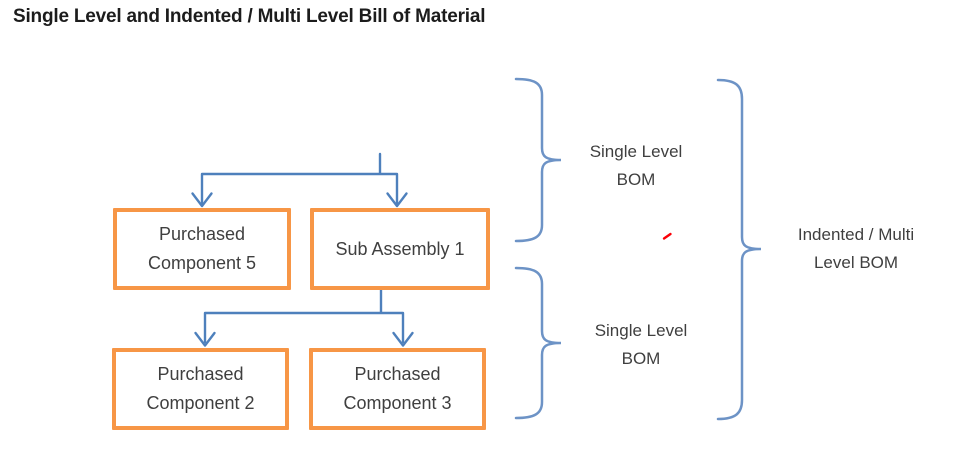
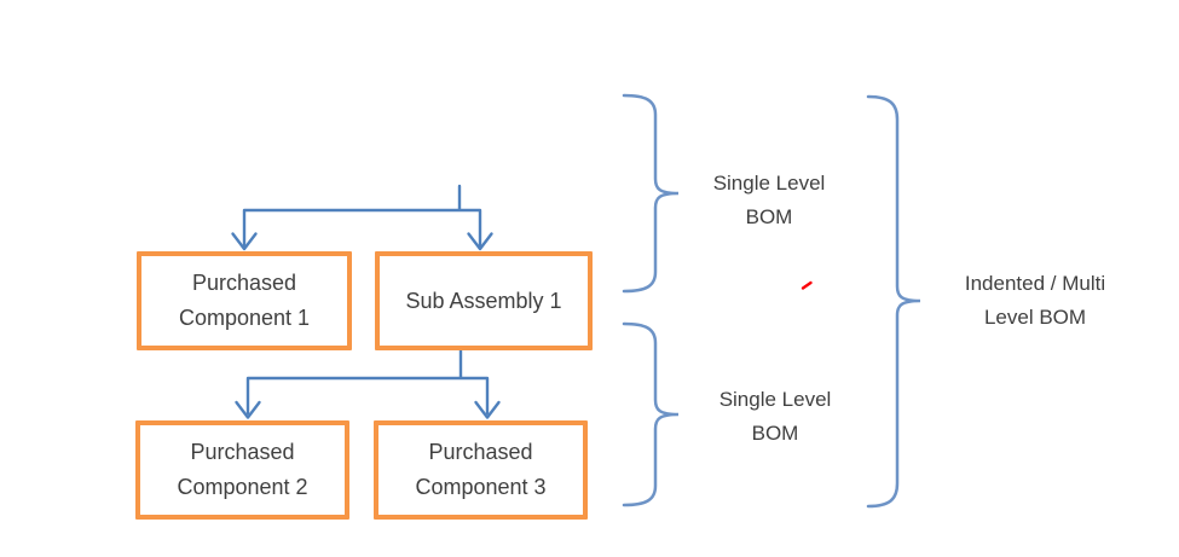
- Single Level and Indented / Multi Level Bill of Material
  Purchased
- Component 5
+ Component 1
  Sub Assembly 1
  Purchased
  Component 2
  Purchased
  Component 3
  Single Level
  BOM
  Single Level
  BOM
  Indented / Multi
  Level BOM
